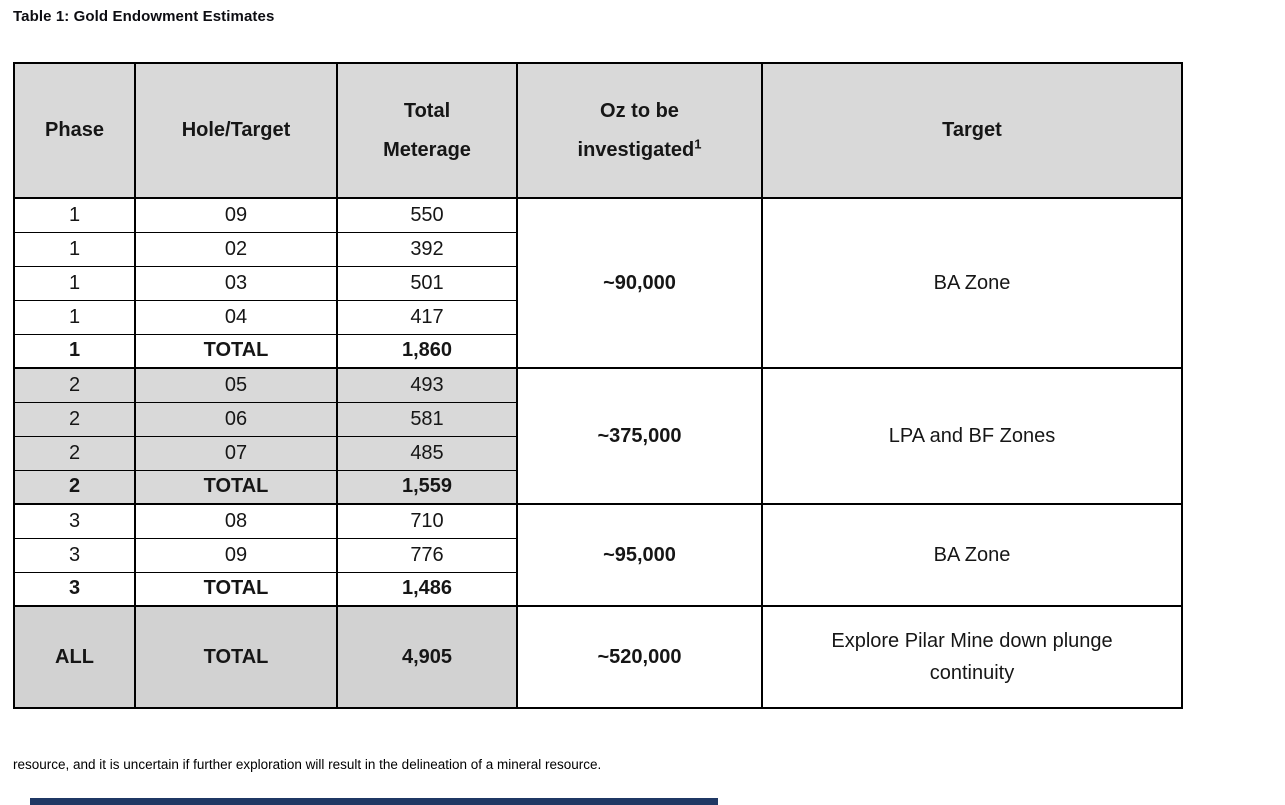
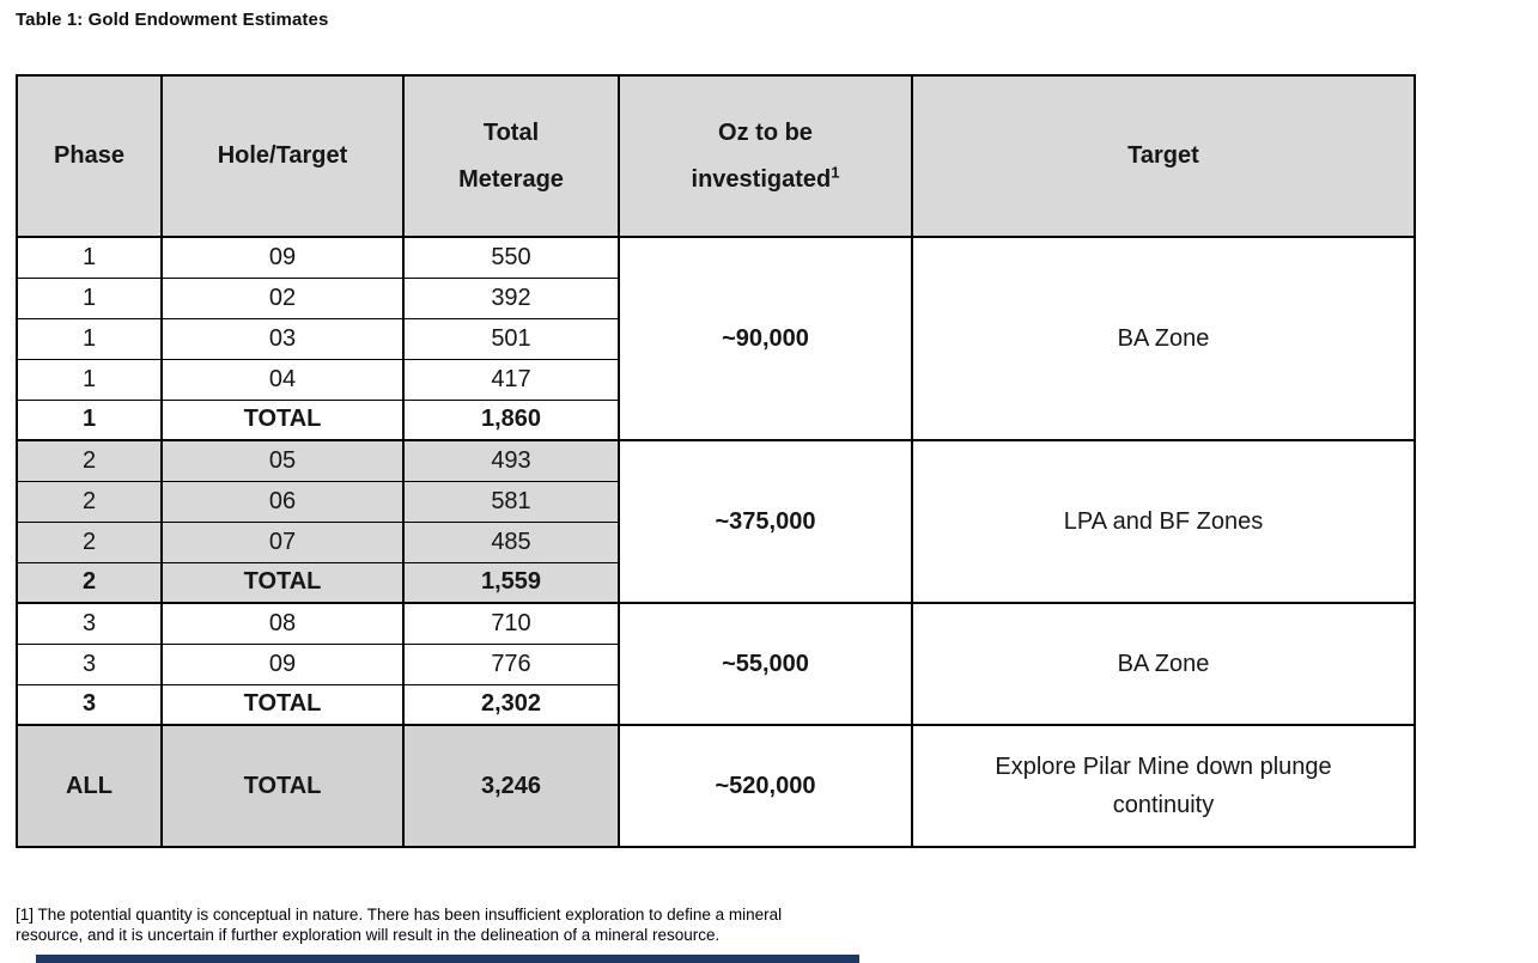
  Table 1: Gold Endowment Estimates
  Phase	Hole/Target	Total Meterage	Oz to be investigated1	Target
  1	09	550	~90,000	BA Zone
  1	02	392
  1	03	501
  1	04	417
  1	TOTAL	1,860
  2	05	493	~375,000	LPA and BF Zones
  2	06	581
  2	07	485
  2	TOTAL	1,559
- 3	08	710	~95,000	BA Zone
+ 3	08	710	~55,000	BA Zone
  3	09	776
- 3	TOTAL	1,486
+ 3	TOTAL	2,302
- ALL	TOTAL	4,905	~520,000	Explore Pilar Mine down plunge continuity
+ ALL	TOTAL	3,246	~520,000	Explore Pilar Mine down plunge continuity
+ [1] The potential quantity is conceptual in nature. There has been insufficient exploration to define a mineral
  resource, and it is uncertain if further exploration will result in the delineation of a mineral resource.
